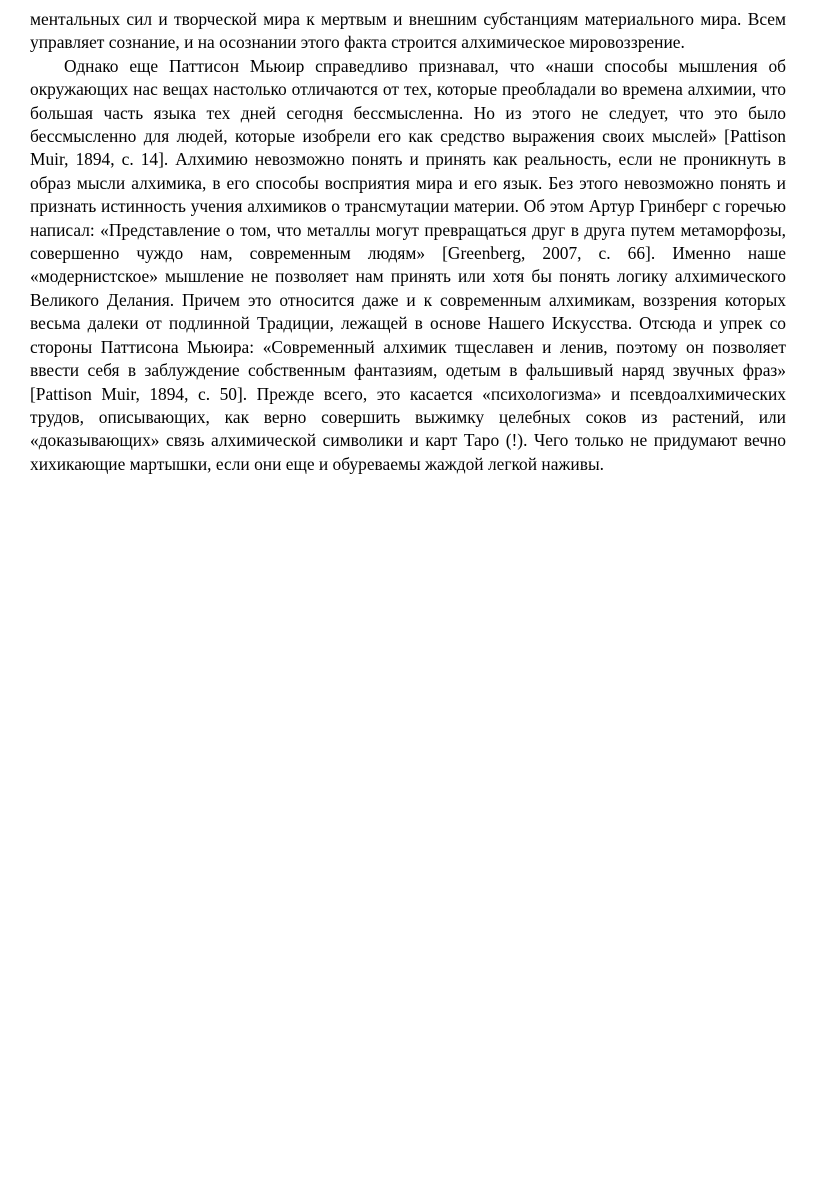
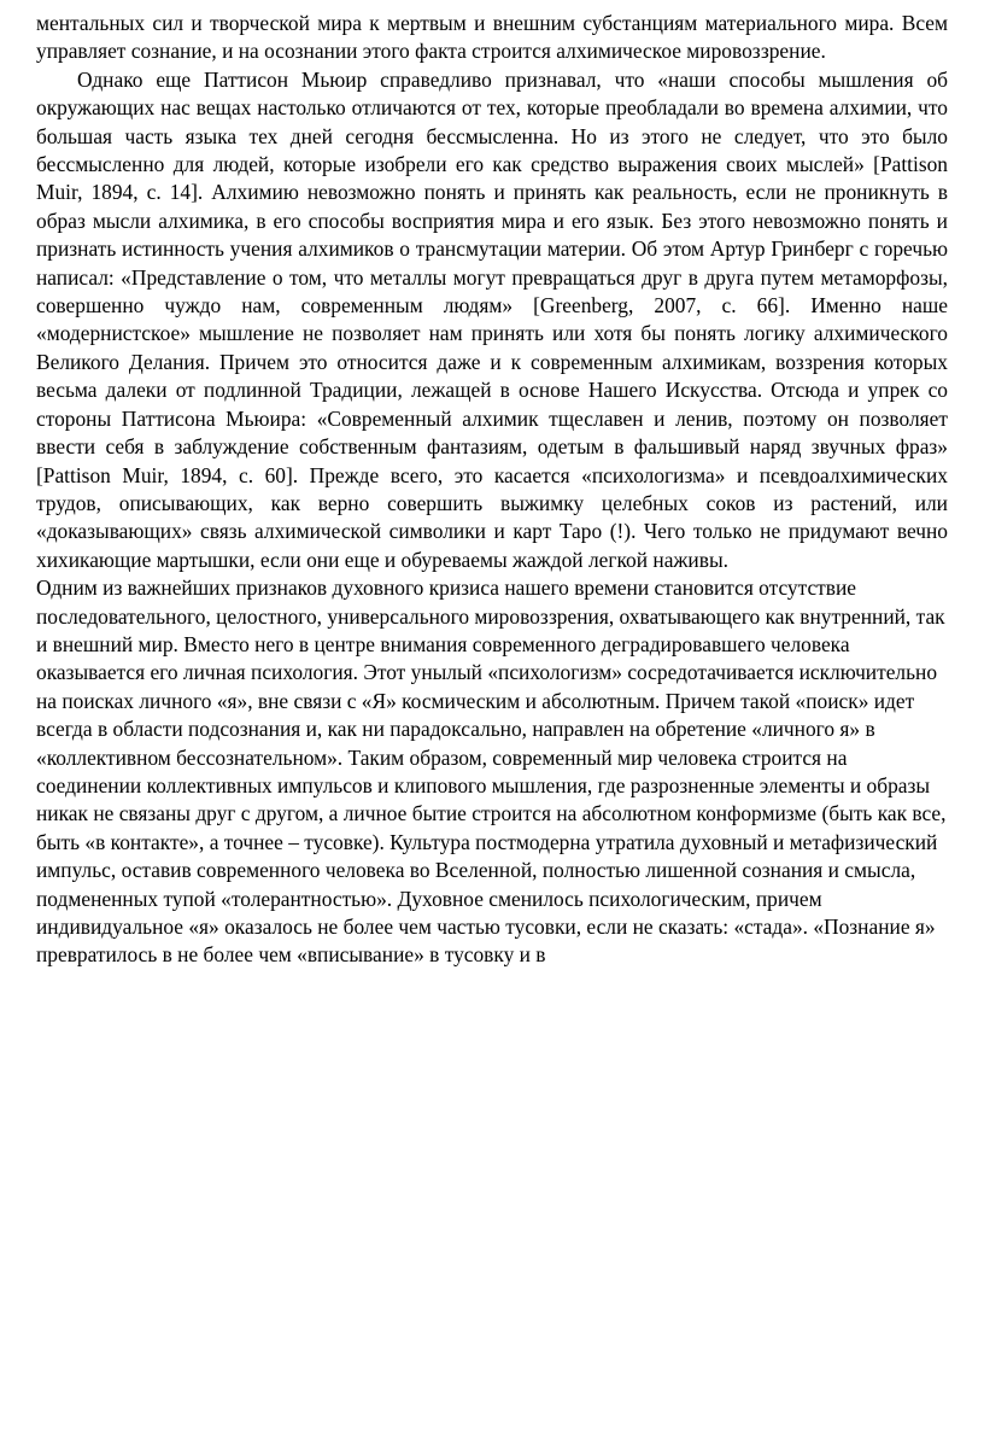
  ментальных сил и творческой мира к мертвым и внешним субстанциям материального мира. Всем управляет сознание, и на осознании этого факта строится алхимическое мировоззрение.
- Однако еще Паттисон Мьюир справедливо признавал, что «наши способы мышления об окружающих нас вещах настолько отличаются от тех, которые преобладали во времена алхимии, что большая часть языка тех дней сегодня бессмысленна. Но из этого не следует, что это было бессмысленно для людей, которые изобрели его как средство выражения своих мыслей» [Pattison Muir, 1894, с. 14]. Алхимию невозможно понять и принять как реальность, если не проникнуть в образ мысли алхимика, в его способы восприятия мира и его язык. Без этого невозможно понять и признать истинность учения алхимиков о трансмутации материи. Об этом Артур Гринберг с горечью написал: «Представление о том, что металлы могут превращаться друг в друга путем метаморфозы, совершенно чуждо нам, современным людям» [Greenberg, 2007, с. 66]. Именно наше «модернистское» мышление не позволяет нам принять или хотя бы понять логику алхимического Великого Делания. Причем это относится даже и к современным алхимикам, воззрения которых весьма далеки от подлинной Традиции, лежащей в основе Нашего Искусства. Отсюда и упрек со стороны Паттисона Мьюира: «Современный алхимик тщеславен и ленив, поэтому он позволяет ввести себя в заблуждение собственным фантазиям, одетым в фальшивый наряд звучных фраз» [Pattison Muir, 1894, с. 50]. Прежде всего, это касается «психологизма» и псевдоалхимических трудов, описывающих, как верно совершить выжимку целебных соков из растений, или «доказывающих» связь алхимической символики и карт Таро (!). Чего только не придумают вечно хихикающие мартышки, если они еще и обуреваемы жаждой легкой наживы.
+ Однако еще Паттисон Мьюир справедливо признавал, что «наши способы мышления об окружающих нас вещах настолько отличаются от тех, которые преобладали во времена алхимии, что большая часть языка тех дней сегодня бессмысленна. Но из этого не следует, что это было бессмысленно для людей, которые изобрели его как средство выражения своих мыслей» [Pattison Muir, 1894, с. 14]. Алхимию невозможно понять и принять как реальность, если не проникнуть в образ мысли алхимика, в его способы восприятия мира и его язык. Без этого невозможно понять и признать истинность учения алхимиков о трансмутации материи. Об этом Артур Гринберг с горечью написал: «Представление о том, что металлы могут превращаться друг в друга путем метаморфозы, совершенно чуждо нам, современным людям» [Greenberg, 2007, с. 66]. Именно наше «модернистское» мышление не позволяет нам принять или хотя бы понять логику алхимического Великого Делания. Причем это относится даже и к современным алхимикам, воззрения которых весьма далеки от подлинной Традиции, лежащей в основе Нашего Искусства. Отсюда и упрек со стороны Паттисона Мьюира: «Современный алхимик тщеславен и ленив, поэтому он позволяет ввести себя в заблуждение собственным фантазиям, одетым в фальшивый наряд звучных фраз» [Pattison Muir, 1894, с. 60]. Прежде всего, это касается «психологизма» и псевдоалхимических трудов, описывающих, как верно совершить выжимку целебных соков из растений, или «доказывающих» связь алхимической символики и карт Таро (!). Чего только не придумают вечно хихикающие мартышки, если они еще и обуреваемы жаждой легкой наживы.
+ Одним из важнейших признаков духовного кризиса нашего времени становится отсутствие последовательного, целостного, универсального мировоззрения, охватывающего как внутренний, так и внешний мир. Вместо него в центре внимания современного деградировавшего человека оказывается его личная психология. Этот унылый «психологизм» сосредотачивается исключительно на поисках личного «я», вне связи с «Я» космическим и абсолютным. Причем такой «поиск» идет всегда в области подсознания и, как ни парадоксально, направлен на обретение «личного я» в «коллективном бессознательном». Таким образом, современный мир человека строится на соединении коллективных импульсов и клипового мышления, где разрозненные элементы и образы никак не связаны друг с другом, а личное бытие строится на абсолютном конформизме (быть как все, быть «в контакте», а точнее – тусовке). Культура постмодерна утратила духовный и метафизический импульс, оставив современного человека во Вселенной, полностью лишенной сознания и смысла, подмененных тупой «толерантностью». Духовное сменилось психологическим, причем индивидуальное «я» оказалось не более чем частью тусовки, если не сказать: «стада». «Познание я» превратилось в не более чем «вписывание» в тусовку и в
